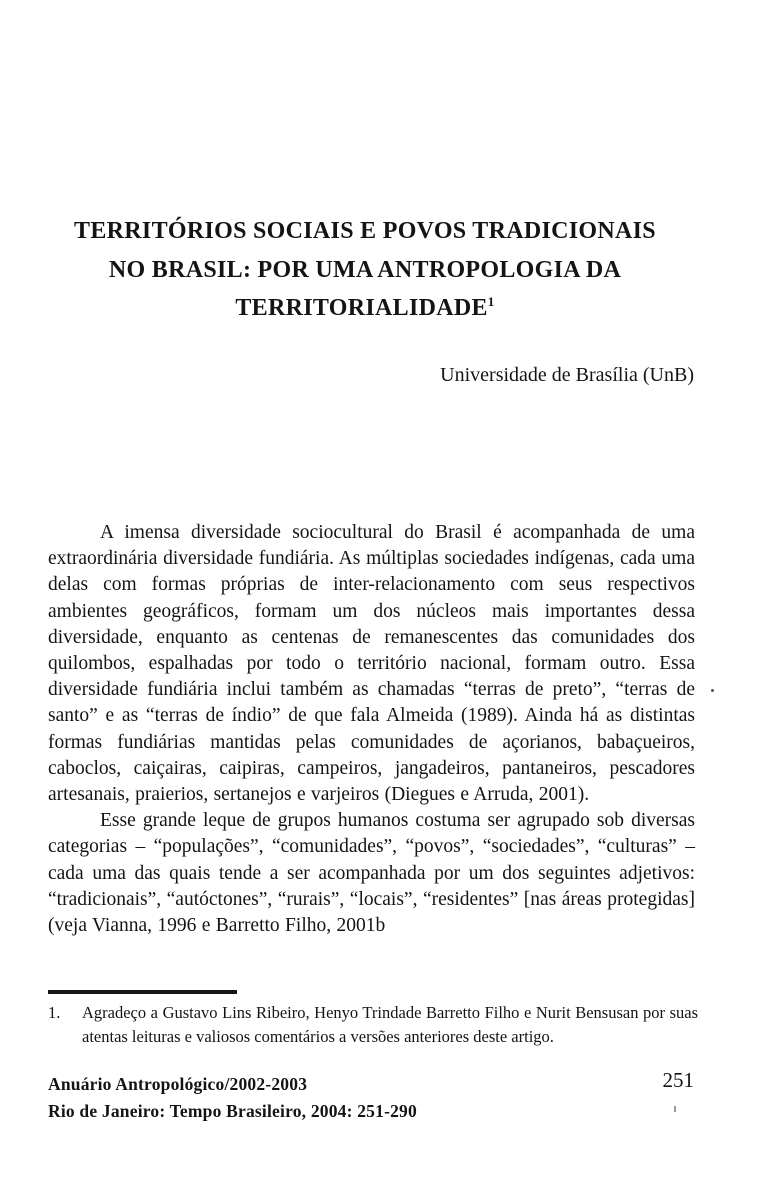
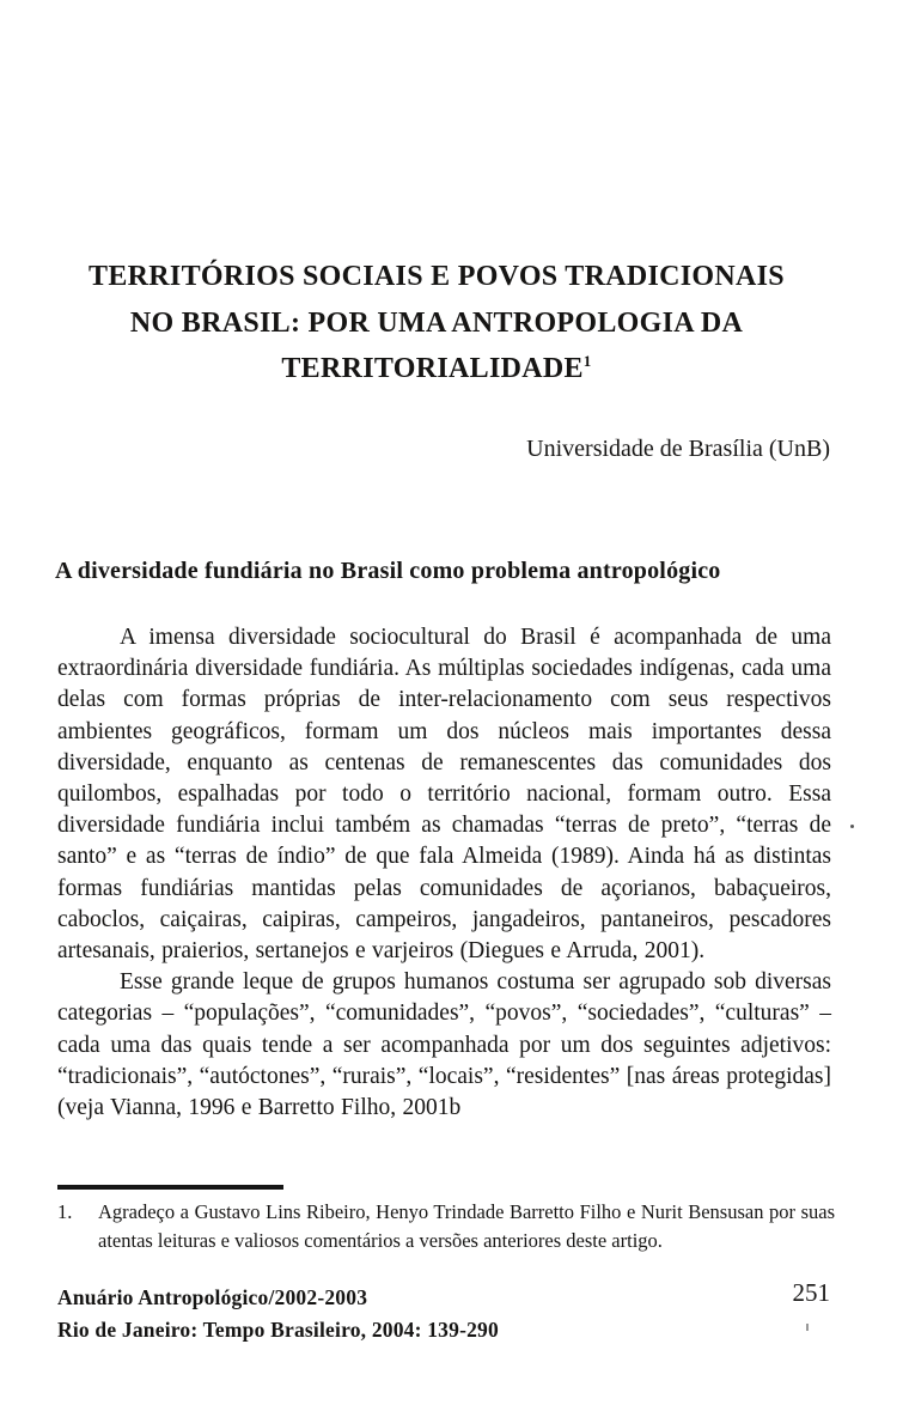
  TERRITÓRIOS SOCIAIS E POVOS TRADICIONAIS
  NO BRASIL: POR UMA ANTROPOLOGIA DA
  TERRITORIALIDADE1
  Universidade de Brasília (UnB)
+ A diversidade fundiária no Brasil como problema antropológico
  A imensa diversidade sociocultural do Brasil é acompanhada de uma extraordinária diversidade fundiária. As múltiplas sociedades indígenas, cada uma delas com formas próprias de inter-relacionamento com seus respectivos ambientes geográficos, formam um dos núcleos mais importantes dessa diversidade, enquanto as centenas de remanescentes das comunidades dos quilombos, espalhadas por todo o território nacional, formam outro. Essa diversidade fundiária inclui também as chamadas “terras de preto”, “terras de santo” e as “terras de índio” de que fala Almeida (1989). Ainda há as distintas formas fundiárias mantidas pelas comunidades de açorianos, babaçueiros, caboclos, caiçairas, caipiras, campeiros, jangadeiros, pantaneiros, pescadores artesanais, praierios, sertanejos e varjeiros (Diegues e Arruda, 2001).
  Esse grande leque de grupos humanos costuma ser agrupado sob diversas categorias – “populações”, “comunidades”, “povos”, “sociedades”, “culturas” – cada uma das quais tende a ser acompanhada por um dos seguintes adjetivos: “tradicionais”, “autóctones”, “rurais”, “locais”, “residentes” [nas áreas protegidas] (veja Vianna, 1996 e Barretto Filho, 2001b
  1.
  Agradeço a Gustavo Lins Ribeiro, Henyo Trindade Barretto Filho e Nurit Bensusan por suas atentas leituras e valiosos comentários a versões anteriores deste artigo.
  Anuário Antropológico/2002-2003
- Rio de Janeiro: Tempo Brasileiro, 2004: 251-290
+ Rio de Janeiro: Tempo Brasileiro, 2004: 139-290
  251
